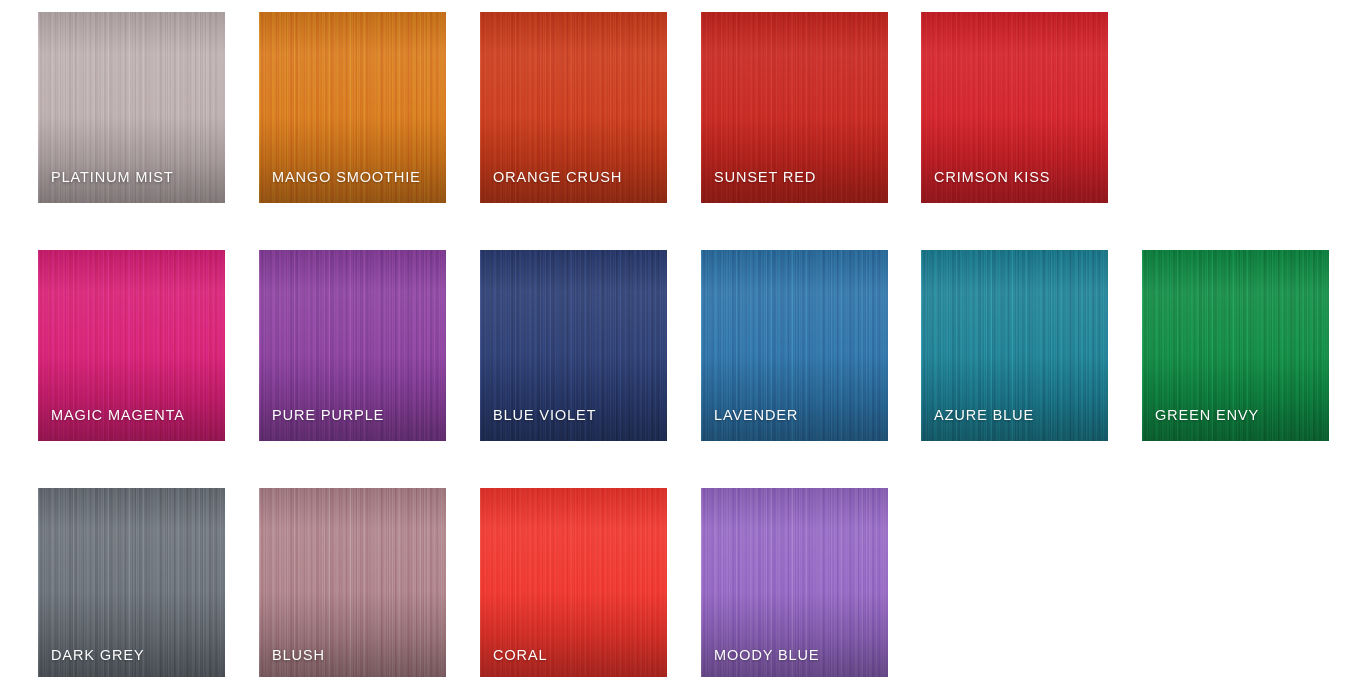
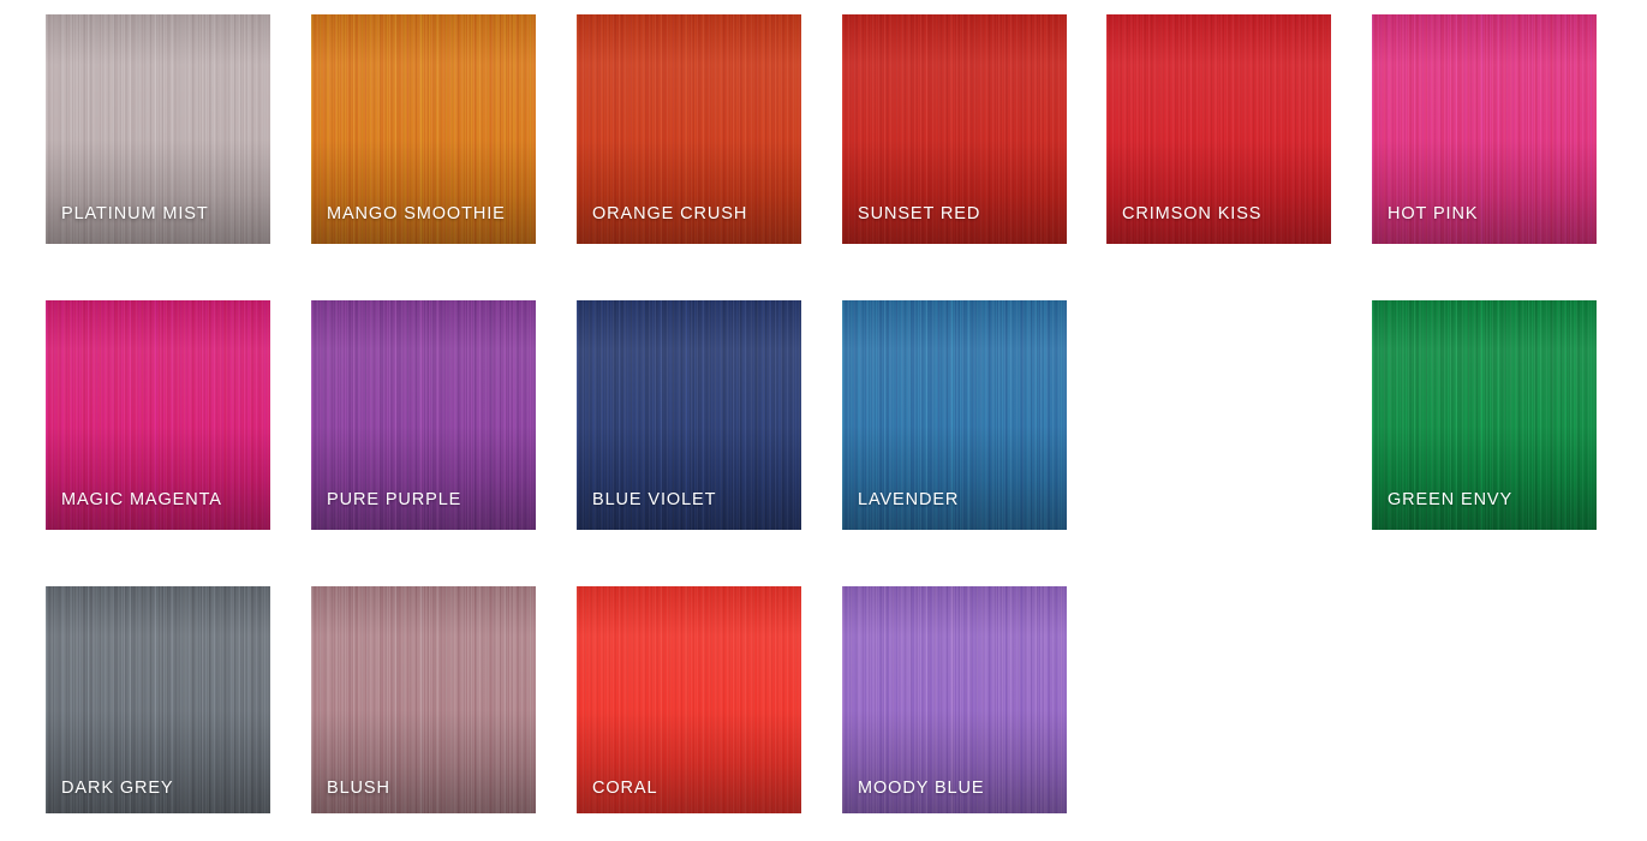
  PLATINUM MIST
  MANGO SMOOTHIE
  ORANGE CRUSH
  SUNSET RED
  CRIMSON KISS
+ HOT PINK
  MAGIC MAGENTA
  PURE PURPLE
  BLUE VIOLET
  LAVENDER
- AZURE BLUE
  GREEN ENVY
  DARK GREY
  BLUSH
  CORAL
  MOODY BLUE
